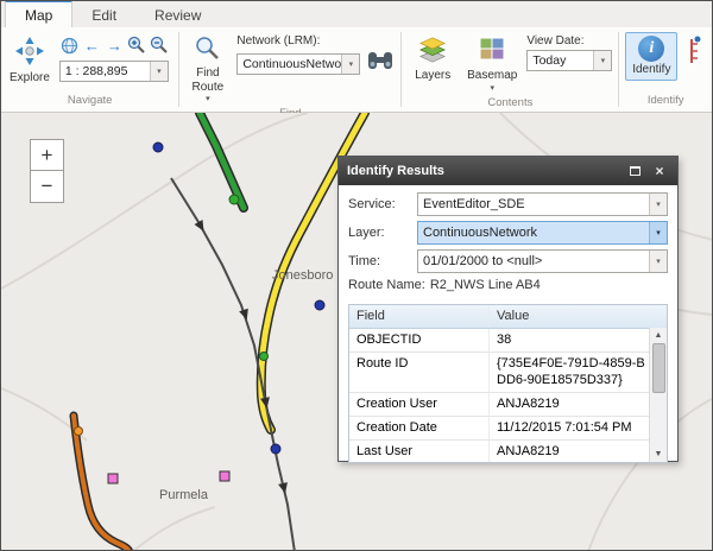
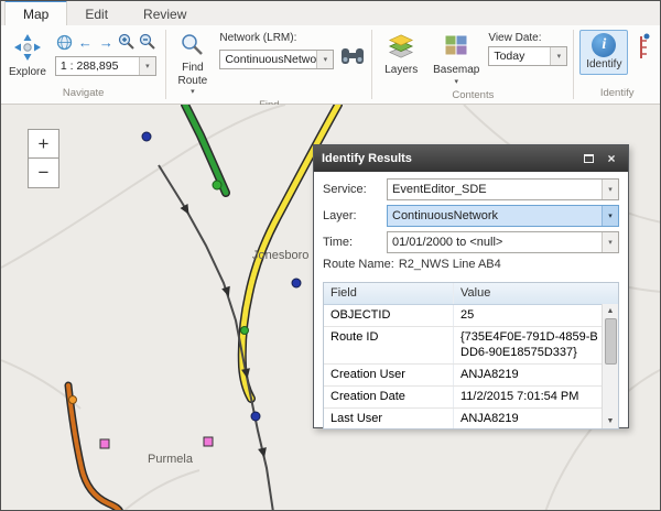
  Map
  Edit
  Review
  Explore
  ←
  →
  1 : 288,895
  Navigate
  Find Route
  Network (LRM):
  ContinuousNetwo
  Layers
  Basemap
  View Date:
  Today
  Contents
  i
  Identify
  Identify
  +
  −
  Jonesboro
  Purmela
  Identify Results
  ×
  Service:
  EventEditor_SDE
  Layer:
  ContinuousNetwork
  Time:
  01/01/2000 to <null>
  Route Name:
  R2_NWS Line AB4
  Field
  Value
  OBJECTID
- 38
+ 25
  Route ID
  {735E4F0E-791D-4859-BDD6-90E18575D337}
  Creation User
  ANJA8219
  Creation Date
- 11/12/2015 7:01:54 PM
+ 11/2/2015 7:01:54 PM
  Last User
  ANJA8219
